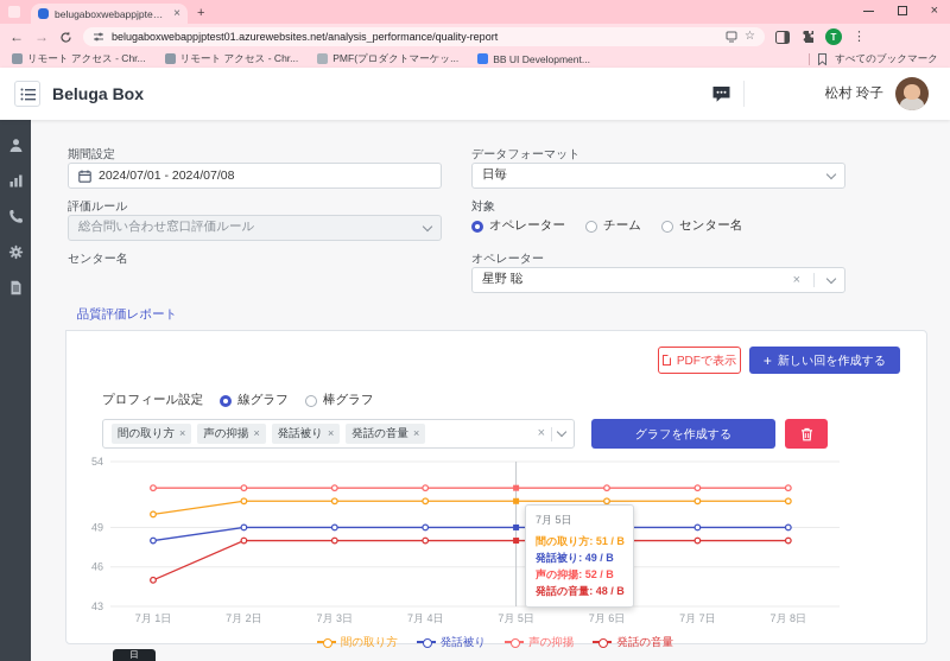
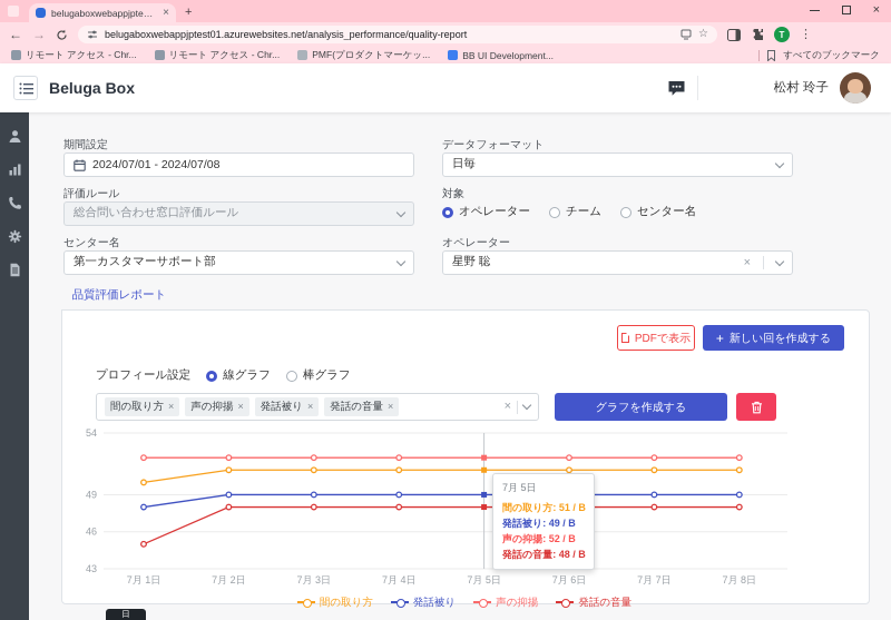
  belugaboxwebappjptest0
  ×
  +
  ×
  ←
  →
  belugaboxwebappjptest01.azurewebsites.net/analysis_performance/quality-report
  ☆
  T
  ⋮
  リモート アクセス - Chr...
  リモート アクセス - Chr...
  PMF(プロダクトマーケッ...
  BB UI Development...
  すべてのブックマーク
  Beluga Box
  松村 玲子
  期間設定
  2024/07/01 - 2024/07/08
  データフォーマット
  日毎
  評価ルール
  総合問い合わせ窓口評価ルール
  対象
  オペレーター
  チーム
  センター名
  センター名
+ 第一カスタマーサポート部
  オペレーター
  星野 聡
  ×
  品質評価レポート
  PDFで表示
  +
  新しい回を作成する
  プロフィール設定
  線グラフ
  棒グラフ
  間の取り方
  ×
  声の抑揚
  ×
  発話被り
  ×
  発話の音量
  ×
  ×
  グラフを作成する
  43
  46
  49
  54
  7月 1日
  7月 2日
  7月 3日
  7月 4日
  7月 5日
  7月 6日
  7月 7日
  7月 8日
  7月 5日
  間の取り方: 51 / B
  発話被り: 49 / B
  声の抑揚: 52 / B
  発話の音量: 48 / B
  間の取り方
  発話被り
  声の抑揚
  発話の音量
  日
